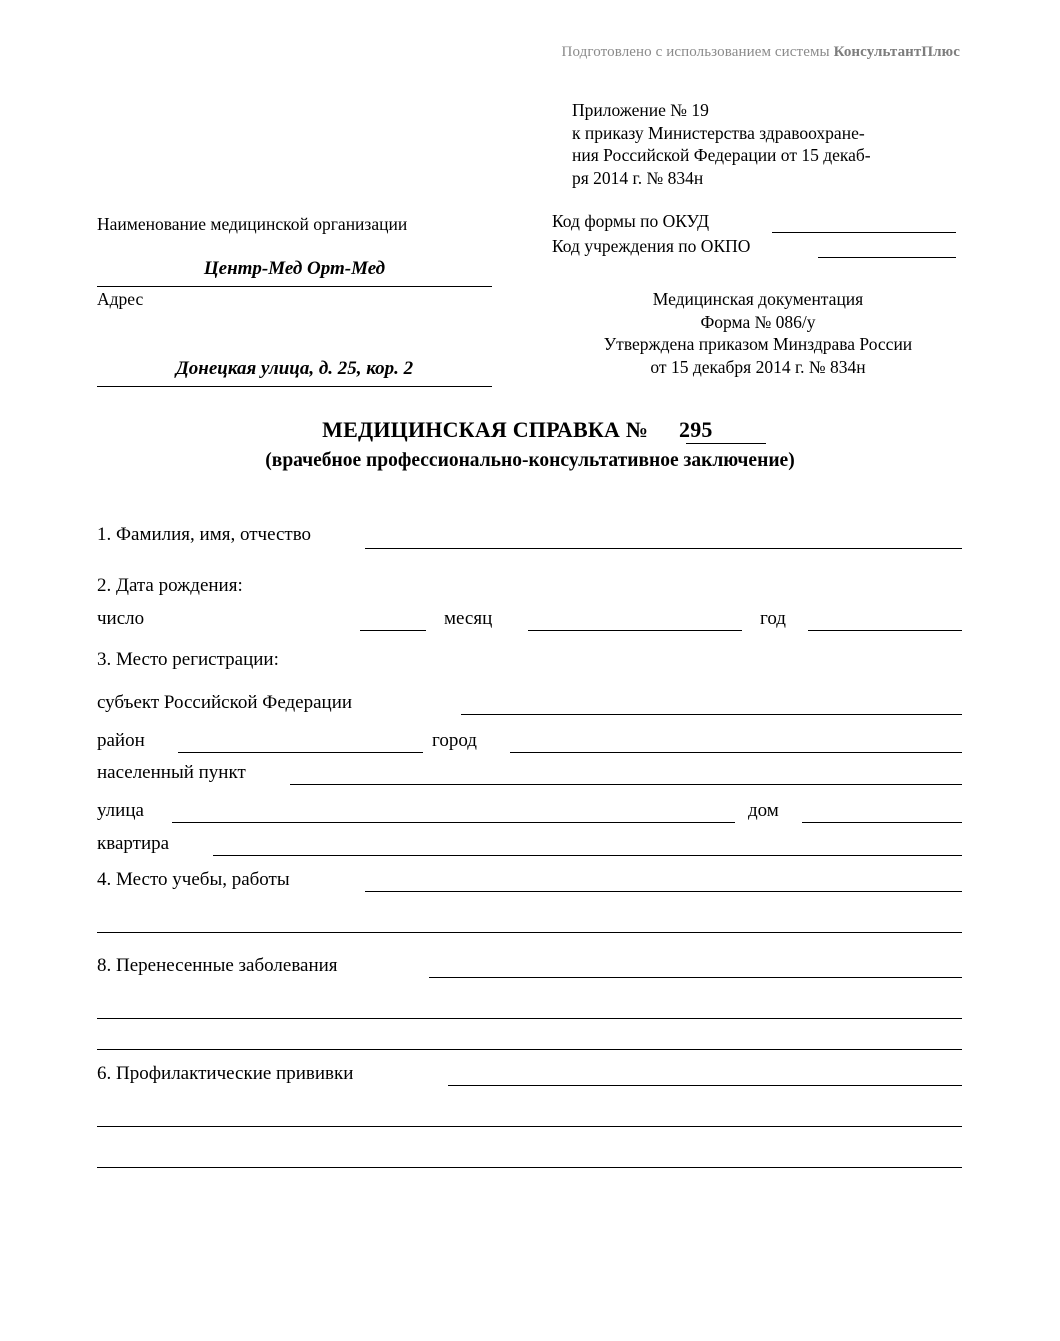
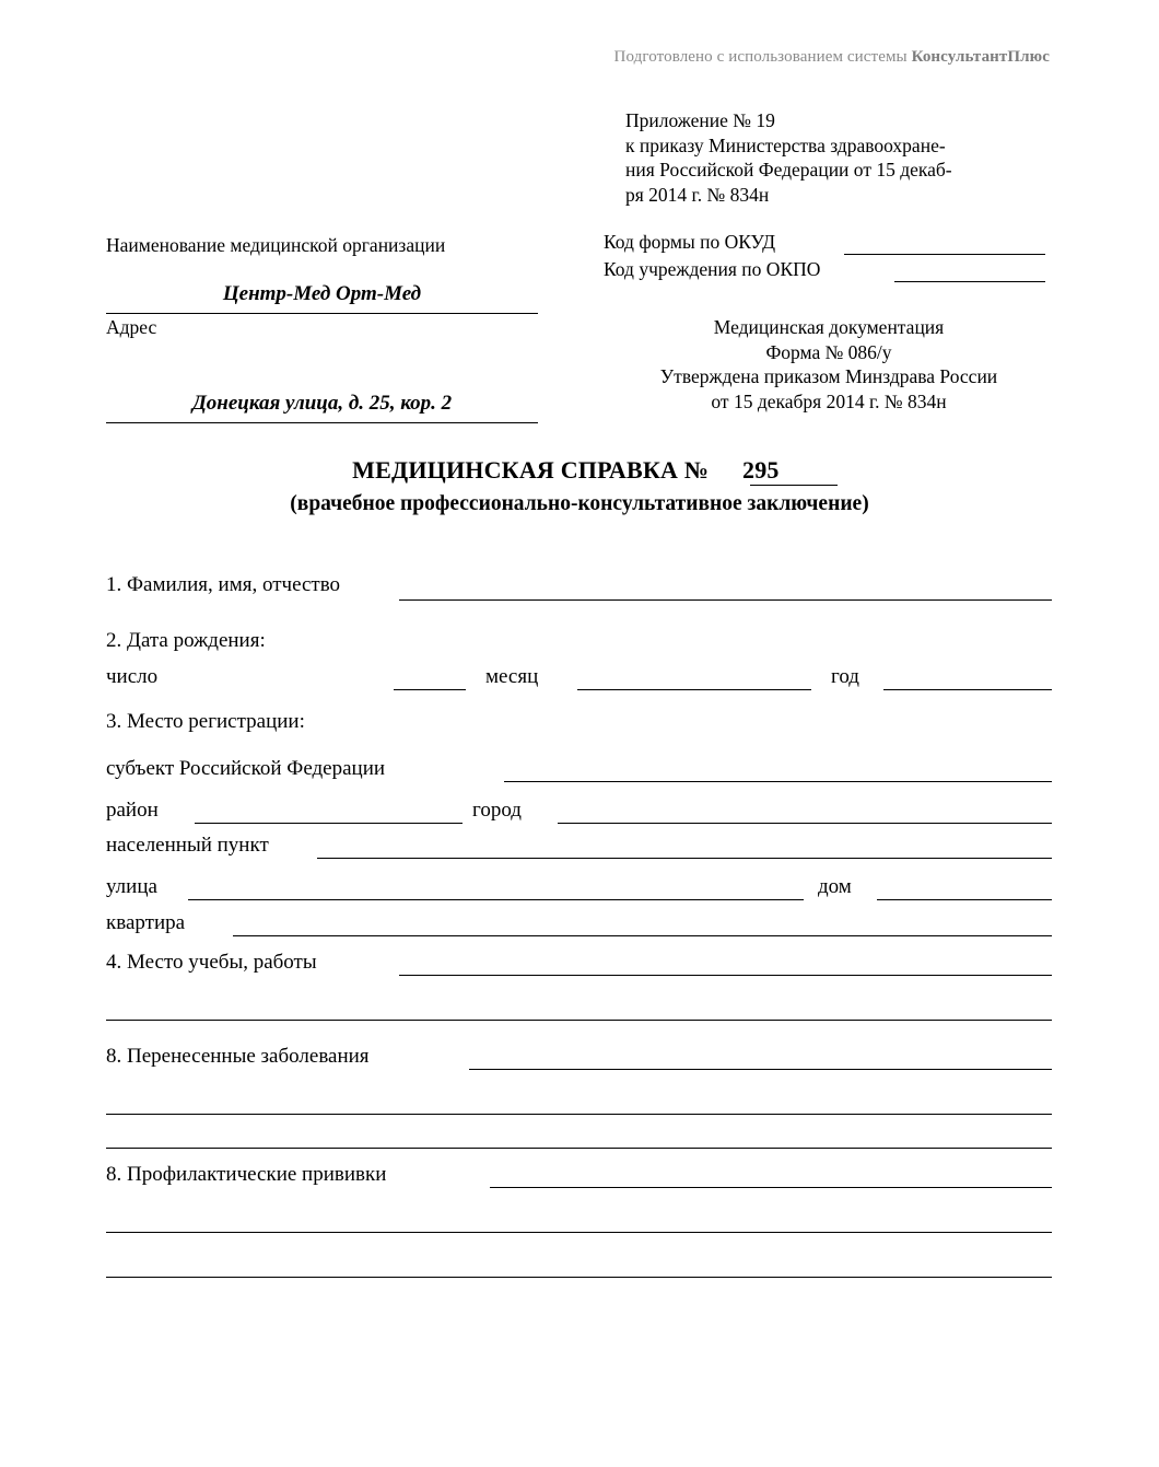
  Подготовлено с использованием системы КонсультантПлюс
  Приложение № 19
  к приказу Министерства здравоохране-
  ния Российской Федерации от 15 декаб-
  ря 2014 г. № 834н
  Наименование медицинской организации
  Центр-Мед Орт-Мед
  Адрес
  Донецкая улица, д. 25, кор. 2
  Код формы по ОКУД
  Код учреждения по ОКПО
  Медицинская документация
  Форма № 086/у
  Утверждена приказом Минздрава России
  от 15 декабря 2014 г. № 834н
  МЕДИЦИНСКАЯ СПРАВКА № 295
  (врачебное профессионально-консультативное заключение)
  1. Фамилия, имя, отчество
  2. Дата рождения:
  число
  месяц
  год
  3. Место регистрации:
  субъект Российской Федерации
  район
  город
  населенный пункт
  улица
  дом
  квартира
  4. Место учебы, работы
  8. Перенесенные заболевания
- 6. Профилактические прививки
+ 8. Профилактические прививки
